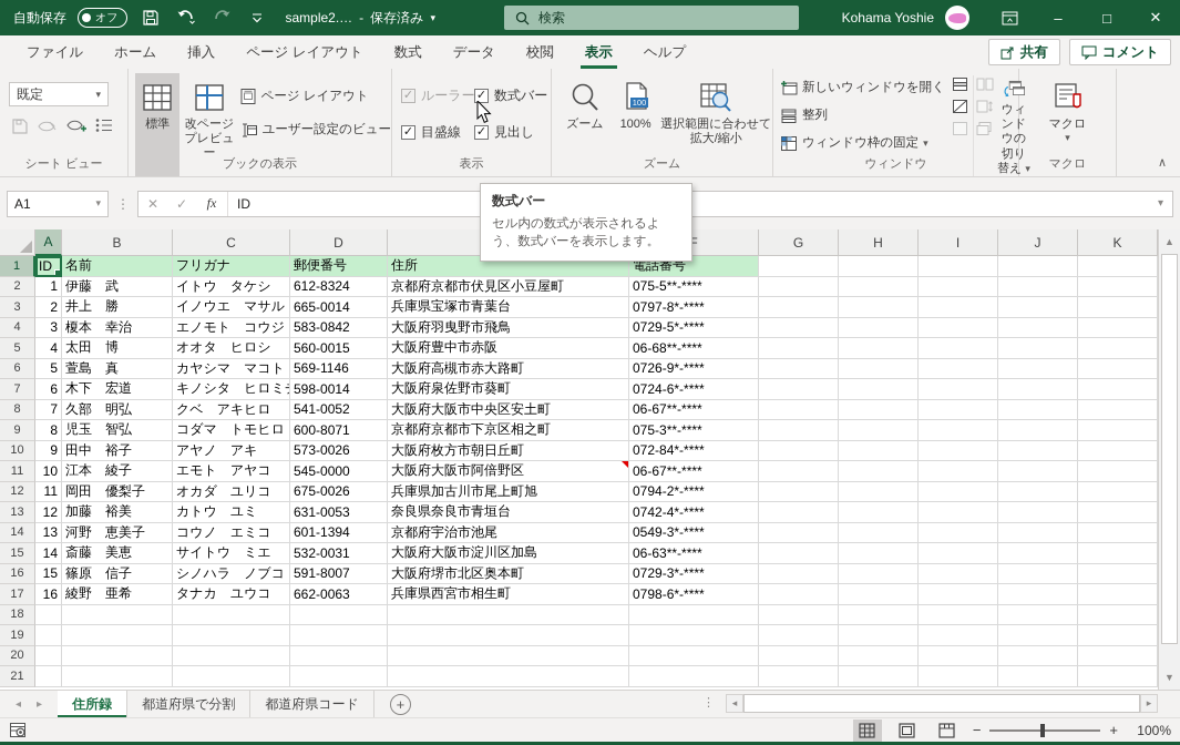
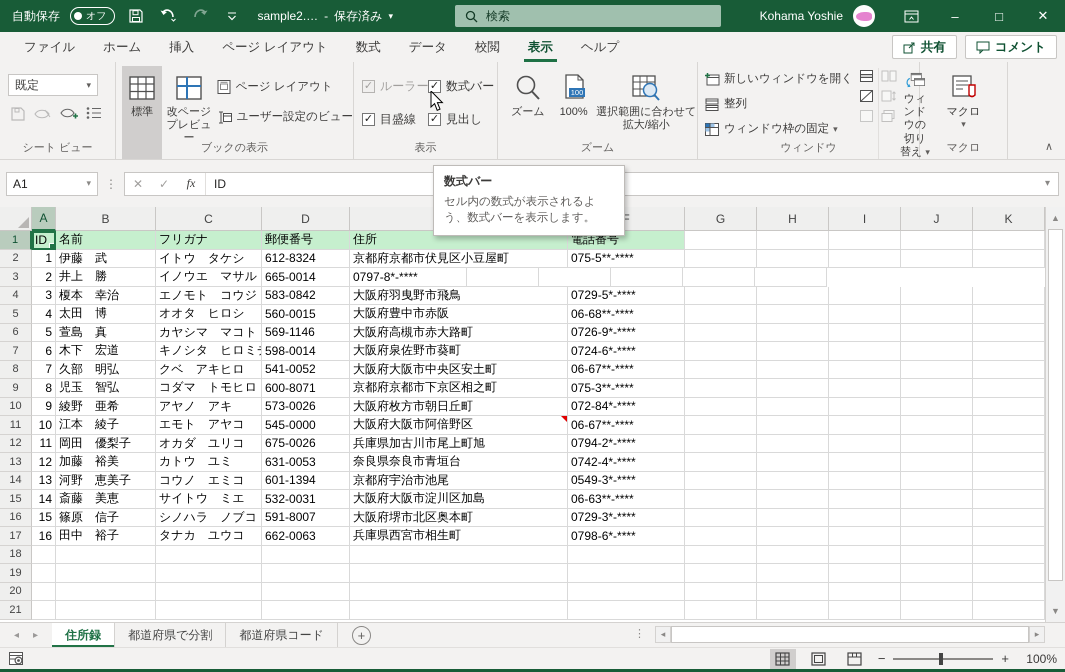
  自動保存
  オフ
  sample2.…
  -
  保存済み
  ▾
  検索
  Kohama Yoshie
  –
  □
  ✕
  ファイル
  ホーム
  挿入
  ページ レイアウト
  数式
  データ
  校閲
  表示
  ヘルプ
  共有
  コメント
  既定
  ▾
  シート ビュー
  標準
  改ページ プレビュー
  ページ レイアウト
  ユーザー設定のビュー
  ブックの表示
  ✓
  ルーラー
  ✓
  数式バー
  ✓
  目盛線
  ✓
  見出し
  表示
  ズーム
  100
  100%
  選択範囲に合わせて拡大/縮小
  ズーム
  新しいウィンドウを開く
  整列
  ウィンドウ枠の固定
  ▾
  ウィンドウの切り替え ▾
  ウィンドウ
  マクロ
  ▾
  マクロ
  ∧
  A1
  ▾
  ⋮
  ✕
  ✓
  fx
  ID
  ▾
  A
  B
  C
  D
  F
  G
  H
  I
  J
  K
  1
  ID
  名前
  フリガナ
  郵便番号
  住所
  電話番号
  2
  1
  伊藤 武
  イトウ タケシ
  612-8324
  京都府京都市伏見区小豆屋町
  075-5**-****
  3
  2
  井上 勝
  イノウエ マサル
  665-0014
- 兵庫県宝塚市青葉台
  0797-8*-****
  4
  3
  榎本 幸治
  エノモト コウジ
  583-0842
  大阪府羽曳野市飛鳥
  0729-5*-****
  5
  4
  太田 博
  オオタ ヒロシ
  560-0015
  大阪府豊中市赤阪
  06-68**-****
  6
  5
  萱島 真
  カヤシマ マコト
  569-1146
  大阪府高槻市赤大路町
  0726-9*-****
  7
  6
  木下 宏道
  キノシタ ヒロミ
  598-0014
  大阪府泉佐野市葵町
  0724-6*-****
  8
  7
  久部 明弘
  クベ アキヒロ
  541-0052
  大阪府大阪市中央区安土町
  06-67**-****
  9
  8
  児玉 智弘
  コダマ トモヒロ
  600-8071
  京都府京都市下京区相之町
  075-3**-****
  10
  9
- 田中 裕子
+ 綾野 亜希
  アヤノ アキ
  573-0026
  大阪府枚方市朝日丘町
  072-84*-****
  11
  10
  江本 綾子
  エモト アヤコ
  545-0000
  大阪府大阪市阿倍野区
  06-67**-****
  12
  11
  岡田 優梨子
  オカダ ユリコ
  675-0026
  兵庫県加古川市尾上町旭
  0794-2*-****
  13
  12
  加藤 裕美
  カトウ ユミ
  631-0053
  奈良県奈良市青垣台
  0742-4*-****
  14
  13
  河野 恵美子
  コウノ エミコ
  601-1394
  京都府宇治市池尾
  0549-3*-****
  15
  14
  斎藤 美恵
  サイトウ ミエ
  532-0031
  大阪府大阪市淀川区加島
  06-63**-****
  16
  15
  篠原 信子
  シノハラ ノブコ
  591-8007
  大阪府堺市北区奥本町
  0729-3*-****
  17
  16
- 綾野 亜希
+ 田中 裕子
  タナカ ユウコ
  662-0063
  兵庫県西宮市相生町
  0798-6*-****
  18
  19
  20
  21
  ▲
  ▼
  ◂
  ▸
  住所録
  都道府県で分割
  都道府県コード
  +
  ⋮
  ◂
  ▸
  −
  +
  100%
  数式バー
  セル内の数式が表示されるよう、数式バーを表示します。
